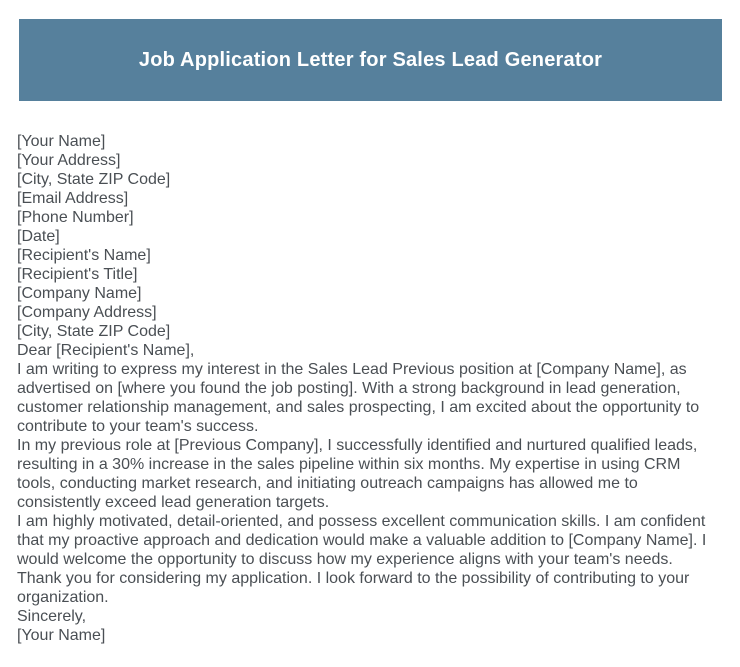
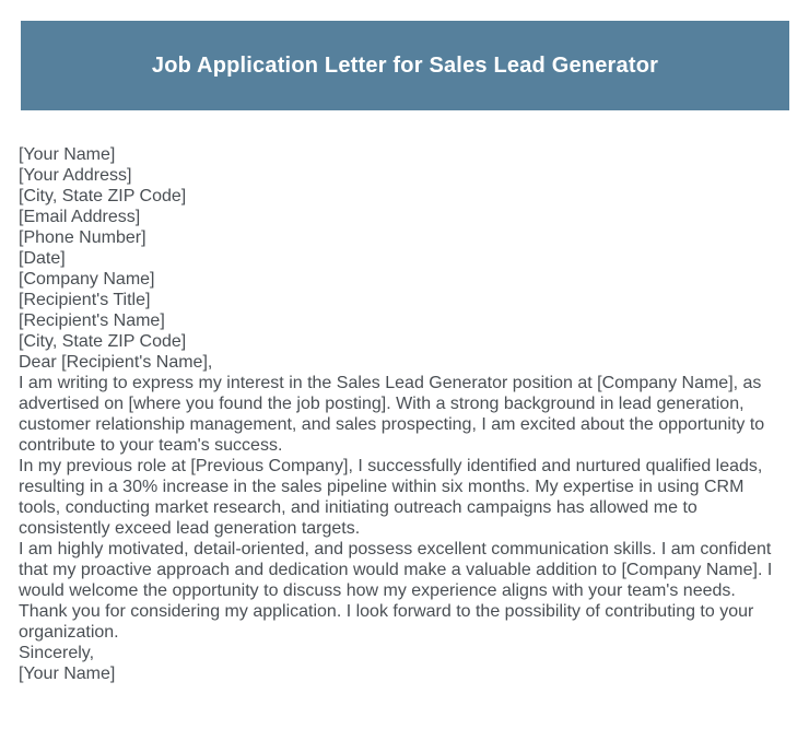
  Job Application Letter for Sales Lead Generator
  [Your Name]
  [Your Address]
  [City, State ZIP Code]
  [Email Address]
  [Phone Number]
  [Date]
- [Recipient's Name]
+ [Company Name]
  [Recipient's Title]
- [Company Name]
+ [Recipient's Name]
- [Company Address]
  [City, State ZIP Code]
  Dear [Recipient's Name],
- I am writing to express my interest in the Sales Lead Previous position at [Company Name], as advertised on [where you found the job posting]. With a strong background in lead generation, customer relationship management, and sales prospecting, I am excited about the opportunity to contribute to your team's success.
+ I am writing to express my interest in the Sales Lead Generator position at [Company Name], as advertised on [where you found the job posting]. With a strong background in lead generation, customer relationship management, and sales prospecting, I am excited about the opportunity to contribute to your team's success.
  In my previous role at [Previous Company], I successfully identified and nurtured qualified leads, resulting in a 30% increase in the sales pipeline within six months. My expertise in using CRM tools, conducting market research, and initiating outreach campaigns has allowed me to consistently exceed lead generation targets.
  I am highly motivated, detail-oriented, and possess excellent communication skills. I am confident that my proactive approach and dedication would make a valuable addition to [Company Name]. I would welcome the opportunity to discuss how my experience aligns with your team's needs.
  Thank you for considering my application. I look forward to the possibility of contributing to your organization.
  Sincerely,
  [Your Name]
